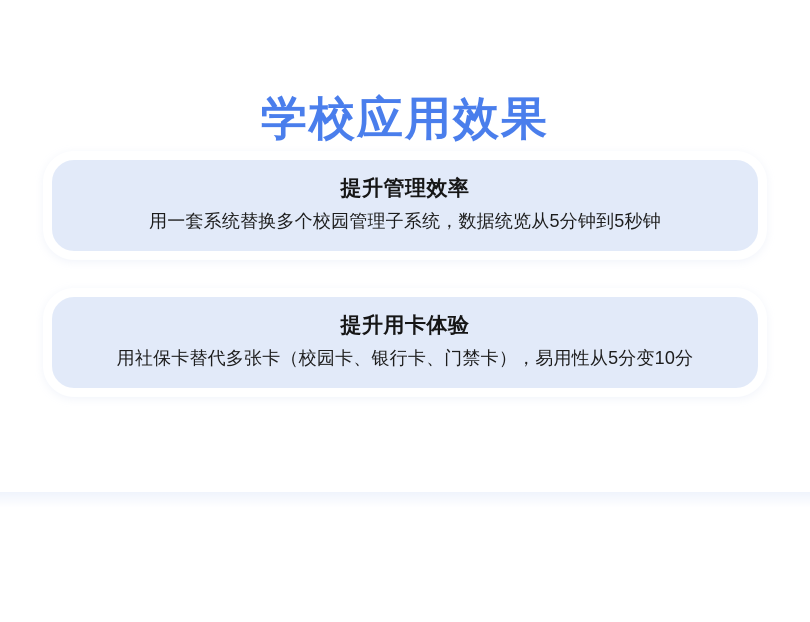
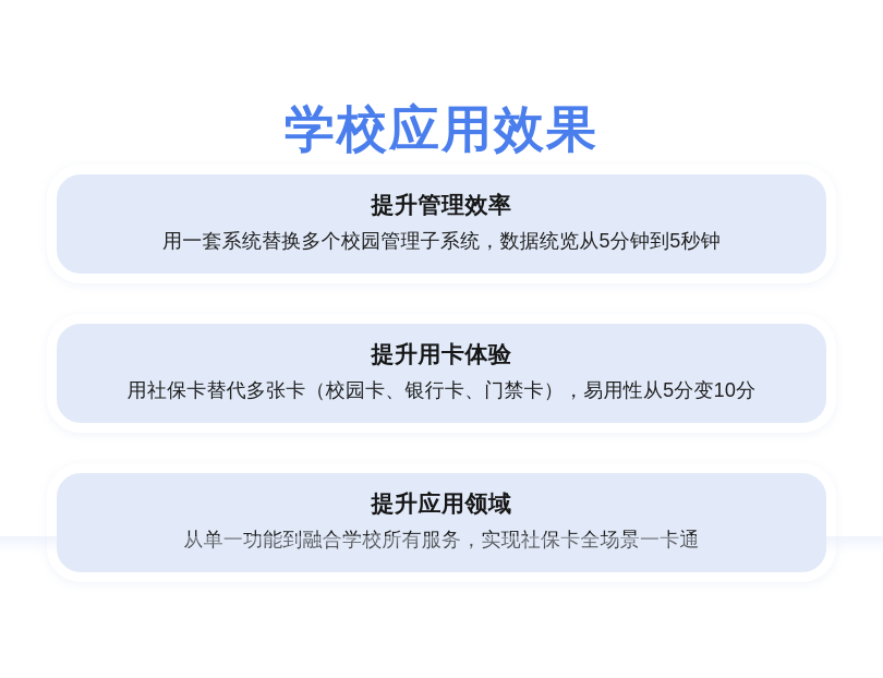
  学校应用效果
  提升管理效率
  用一套系统替换多个校园管理子系统，数据统览从5分钟到5秒钟
  提升用卡体验
  用社保卡替代多张卡（校园卡、银行卡、门禁卡），易用性从5分变10分
+ 提升应用领域
